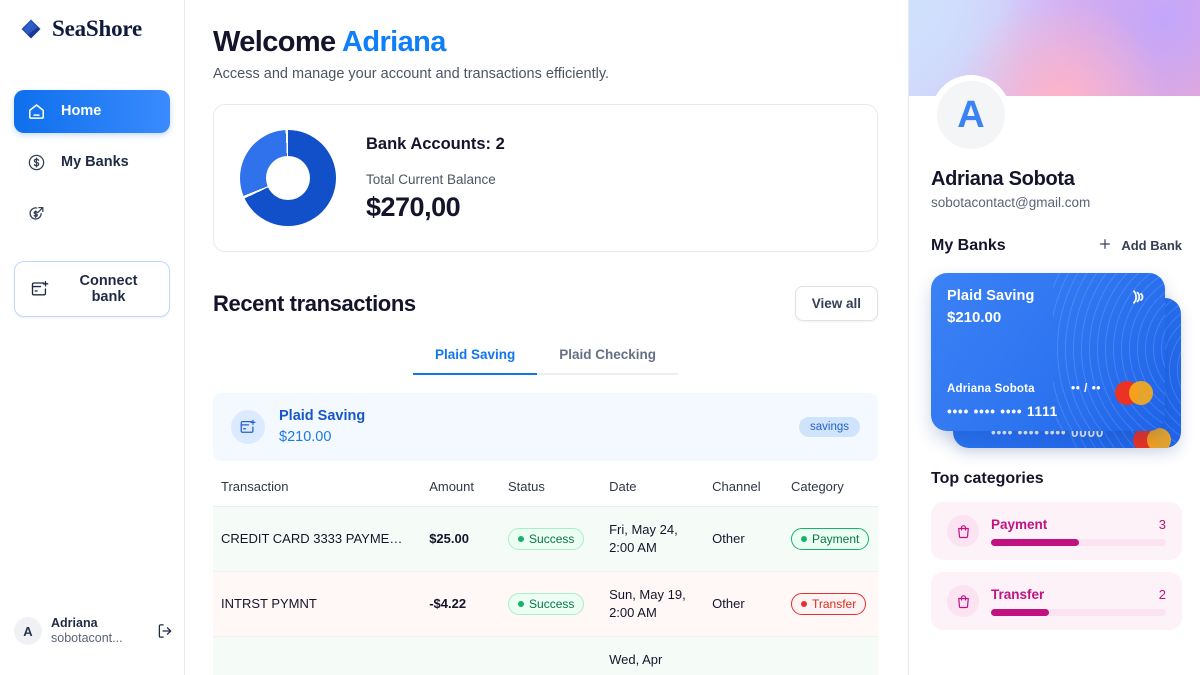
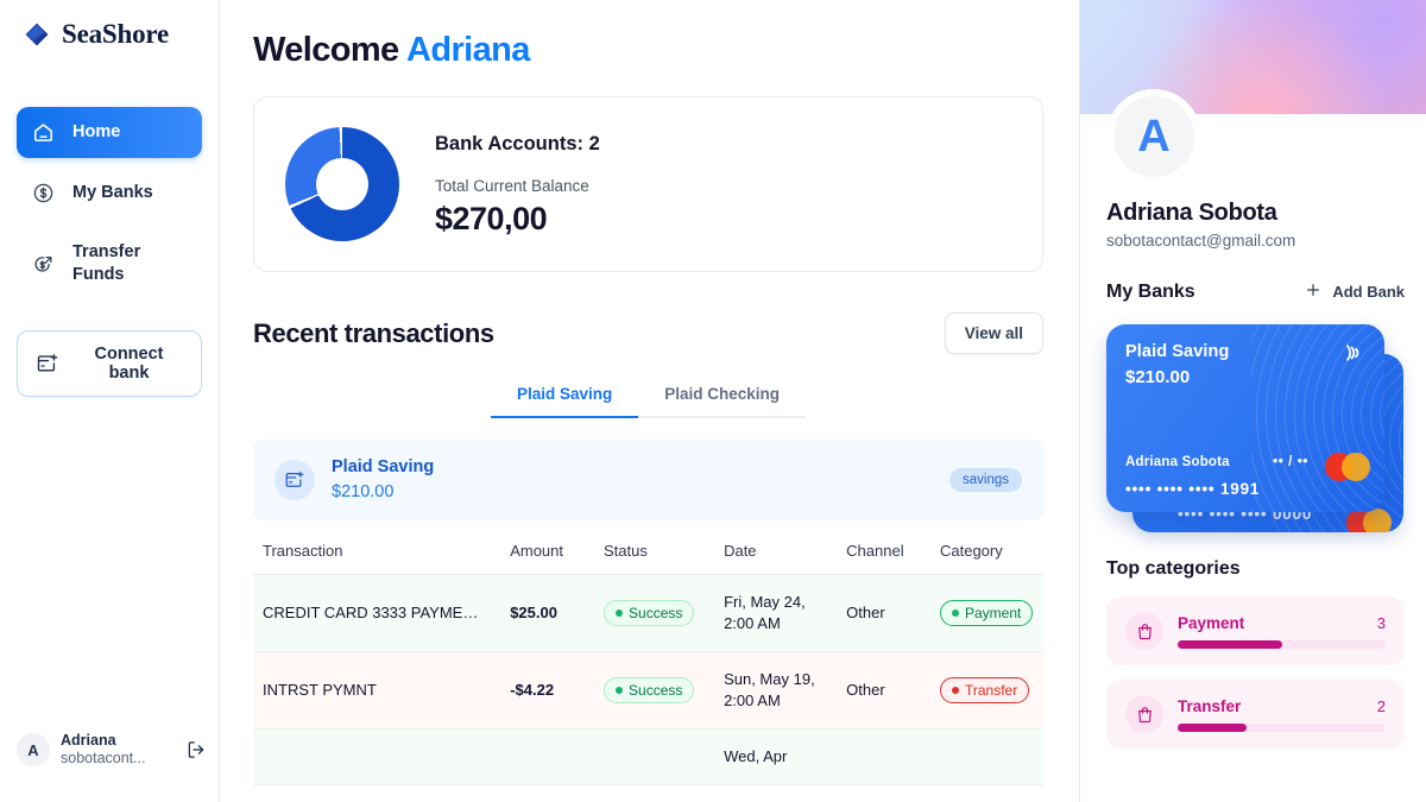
  SeaShore
  Home
  My Banks
+ Transfer Funds
  Connect bank
  A
  Adriana
  sobotacont...
  Welcome Adriana
- Access and manage your account and transactions efficiently.
  Bank Accounts: 2
  Total Current Balance
  $270,00
  Recent transactions
  View all
  Plaid Saving
  Plaid Checking
  Plaid Saving
  $210.00
  savings
  Transaction	Amount	Status	Date	Channel	Category
  CREDIT CARD 3333 PAYME…	$25.00	Success	Fri, May 24, 2:00 AM	Other	Payment
  INTRST PYMNT	-$4.22	Success	Sun, May 19, 2:00 AM	Other	Transfer
  			Wed, Apr
  A
  Adriana Sobota
  sobotacontact@gmail.com
  My Banks
  Add Bank
  •••• •••• •••• 0000
  Plaid Saving
  $210.00
  Adriana Sobota
  •• / ••
- •••• •••• •••• 1111
+ •••• •••• •••• 1991
  Top categories
  Payment
  3
  Transfer
  2
